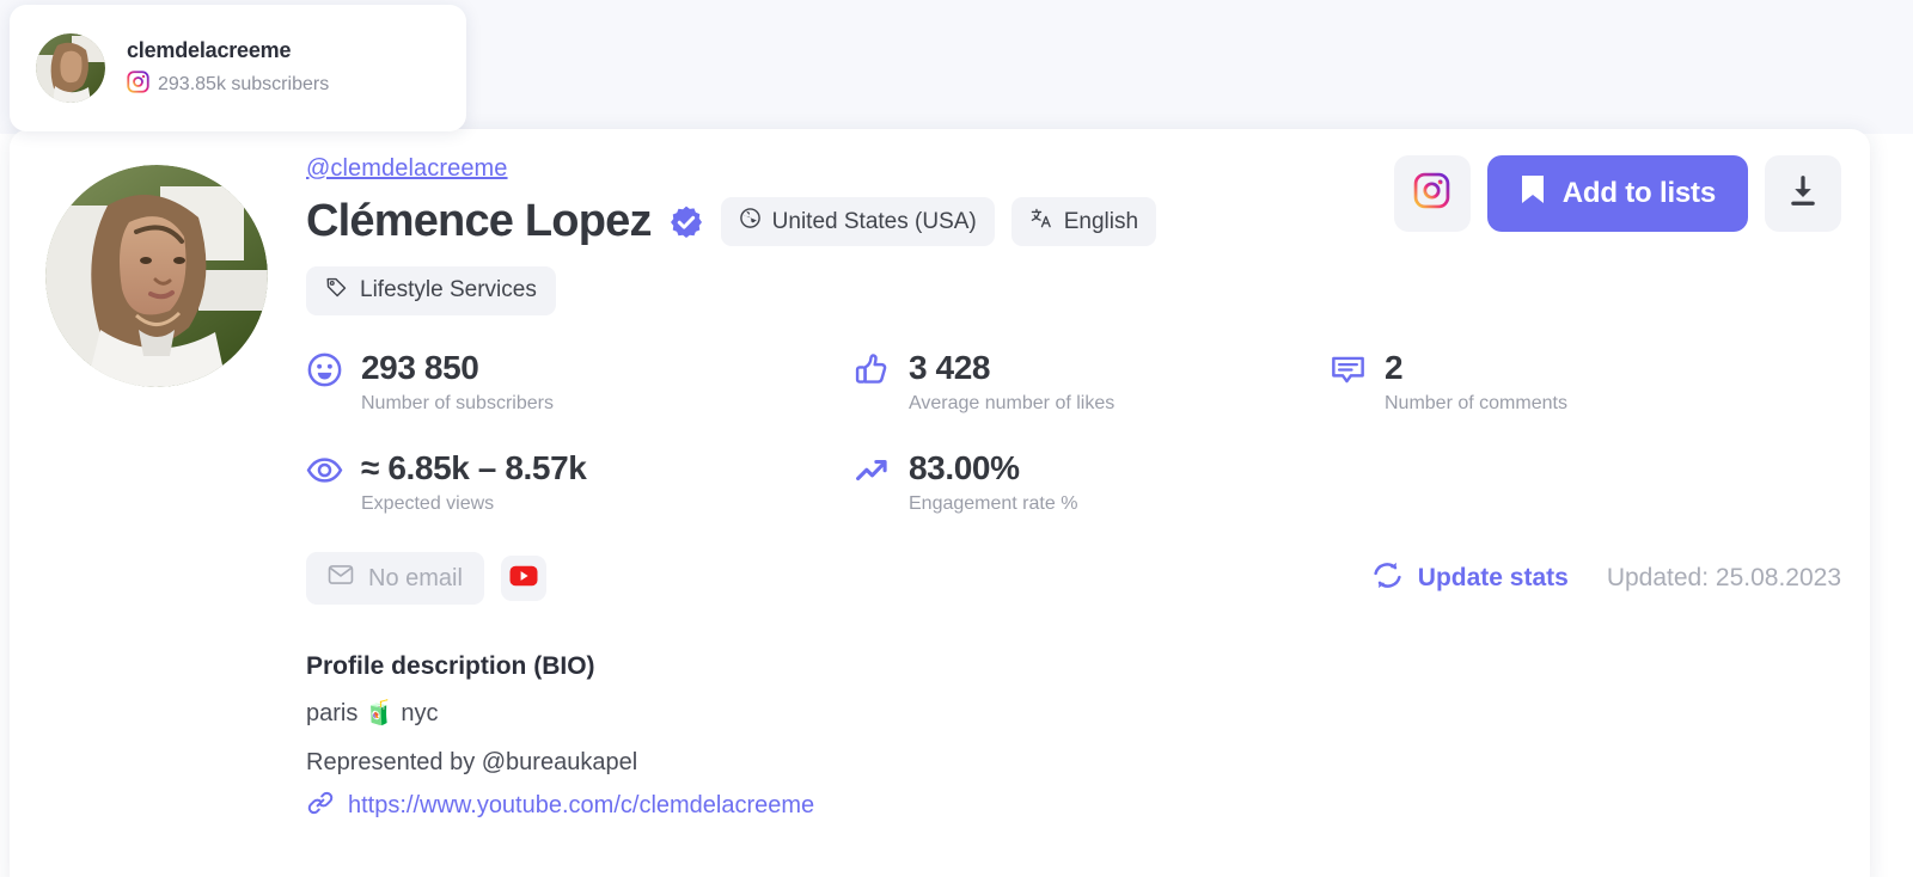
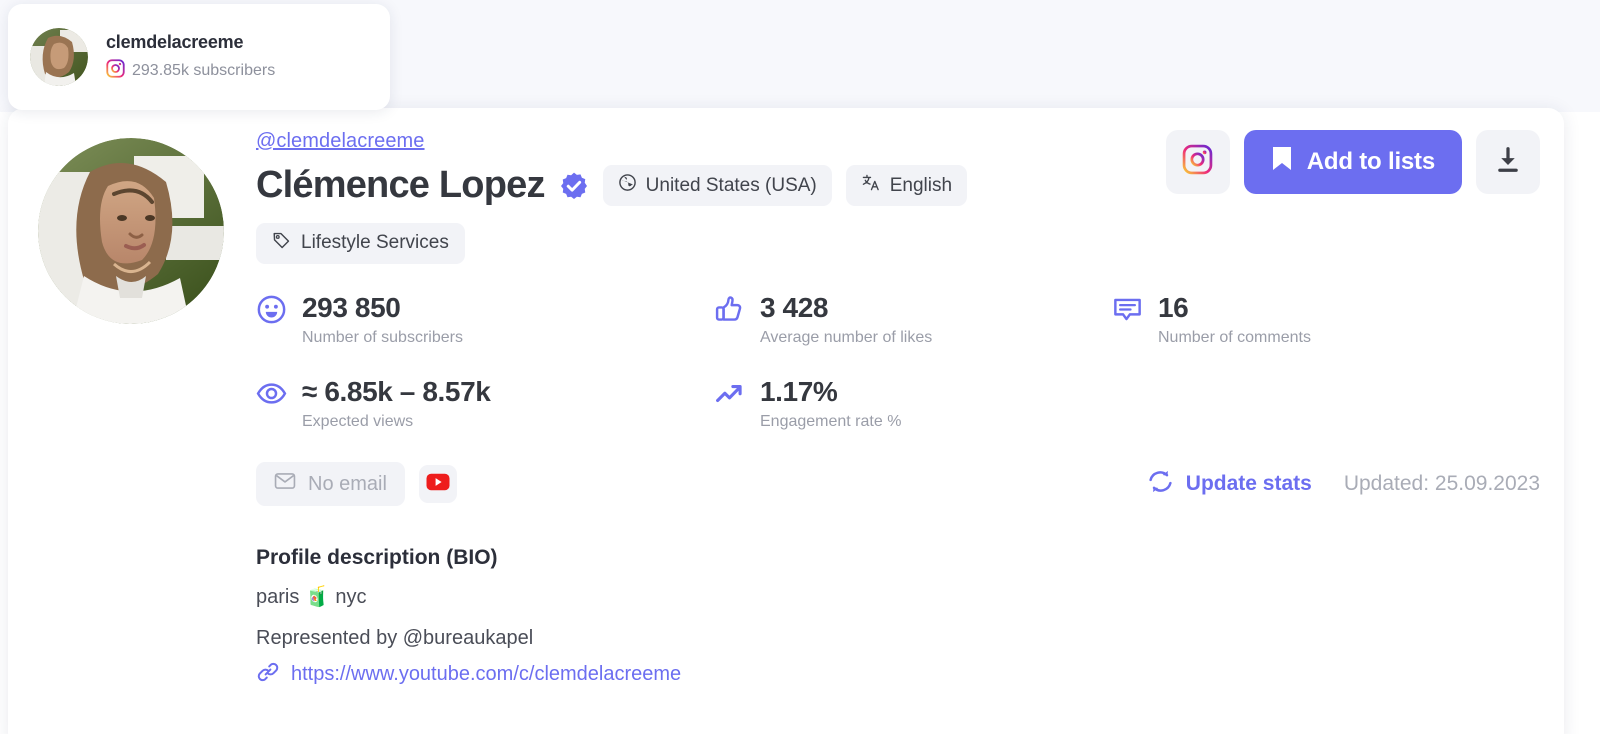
  clemdelacreeme
  293.85k subscribers
  Add to lists
  @clemdelacreeme
  Clémence Lopez
  United States (USA)
  English
  Lifestyle Services
  293 850
  Number of subscribers
  3 428
  Average number of likes
- 2
+ 16
  Number of comments
  ≈ 6.85k – 8.57k
  Expected views
- 83.00%
+ 1.17%
  Engagement rate %
  No email
  Update stats
- Updated: 25.08.2023
+ Updated: 25.09.2023
  Profile description (BIO)
  paris 🧃 nyc
  Represented by @bureaukapel
  https://www.youtube.com/c/clemdelacreeme
